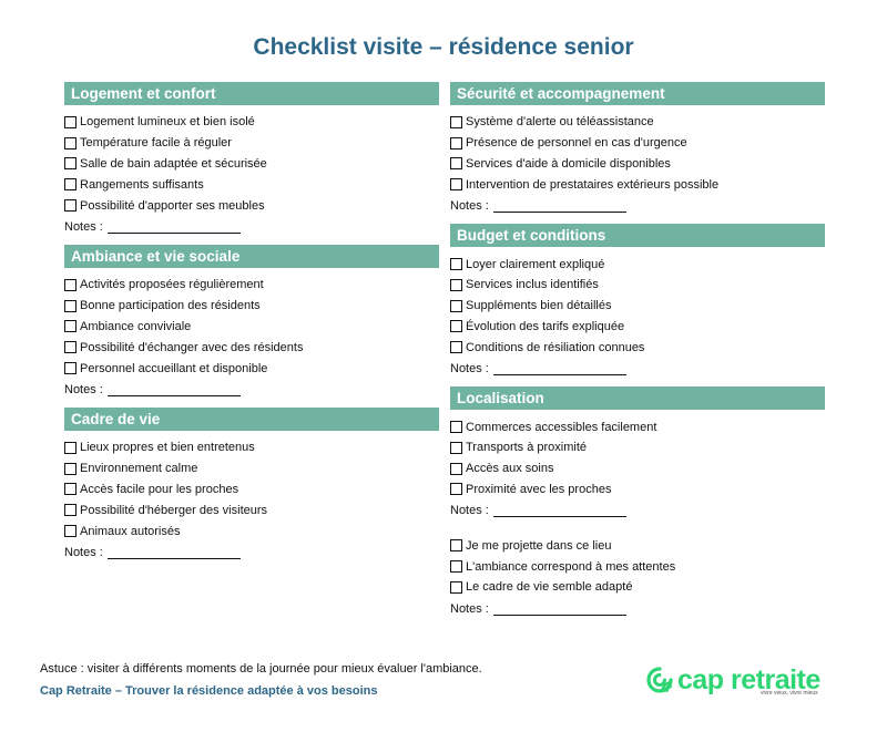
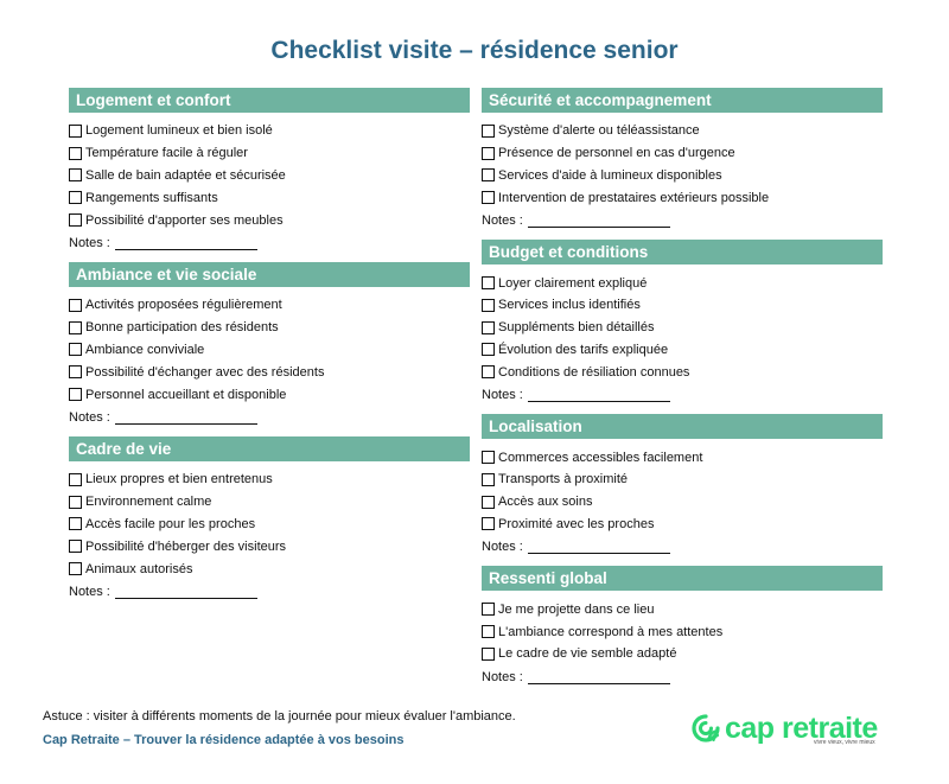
  Checklist visite – résidence senior
  Logement et confort
  Logement lumineux et bien isolé
  Température facile à réguler
  Salle de bain adaptée et sécurisée
  Rangements suffisants
  Possibilité d'apporter ses meubles
  Notes :
  Ambiance et vie sociale
  Activités proposées régulièrement
  Bonne participation des résidents
  Ambiance conviviale
  Possibilité d'échanger avec des résidents
  Personnel accueillant et disponible
  Notes :
  Cadre de vie
  Lieux propres et bien entretenus
  Environnement calme
  Accès facile pour les proches
  Possibilité d'héberger des visiteurs
  Animaux autorisés
  Notes :
  Sécurité et accompagnement
  Système d'alerte ou téléassistance
  Présence de personnel en cas d'urgence
- Services d'aide à domicile disponibles
+ Services d'aide à lumineux disponibles
  Intervention de prestataires extérieurs possible
  Notes :
  Budget et conditions
  Loyer clairement expliqué
  Services inclus identifiés
  Suppléments bien détaillés
  Évolution des tarifs expliquée
  Conditions de résiliation connues
  Notes :
  Localisation
  Commerces accessibles facilement
  Transports à proximité
  Accès aux soins
  Proximité avec les proches
  Notes :
+ Ressenti global
  Je me projette dans ce lieu
  L'ambiance correspond à mes attentes
  Le cadre de vie semble adapté
  Notes :
  Astuce : visiter à différents moments de la journée pour mieux évaluer l'ambiance.
  Cap Retraite – Trouver la résidence adaptée à vos besoins
  cap retraite
